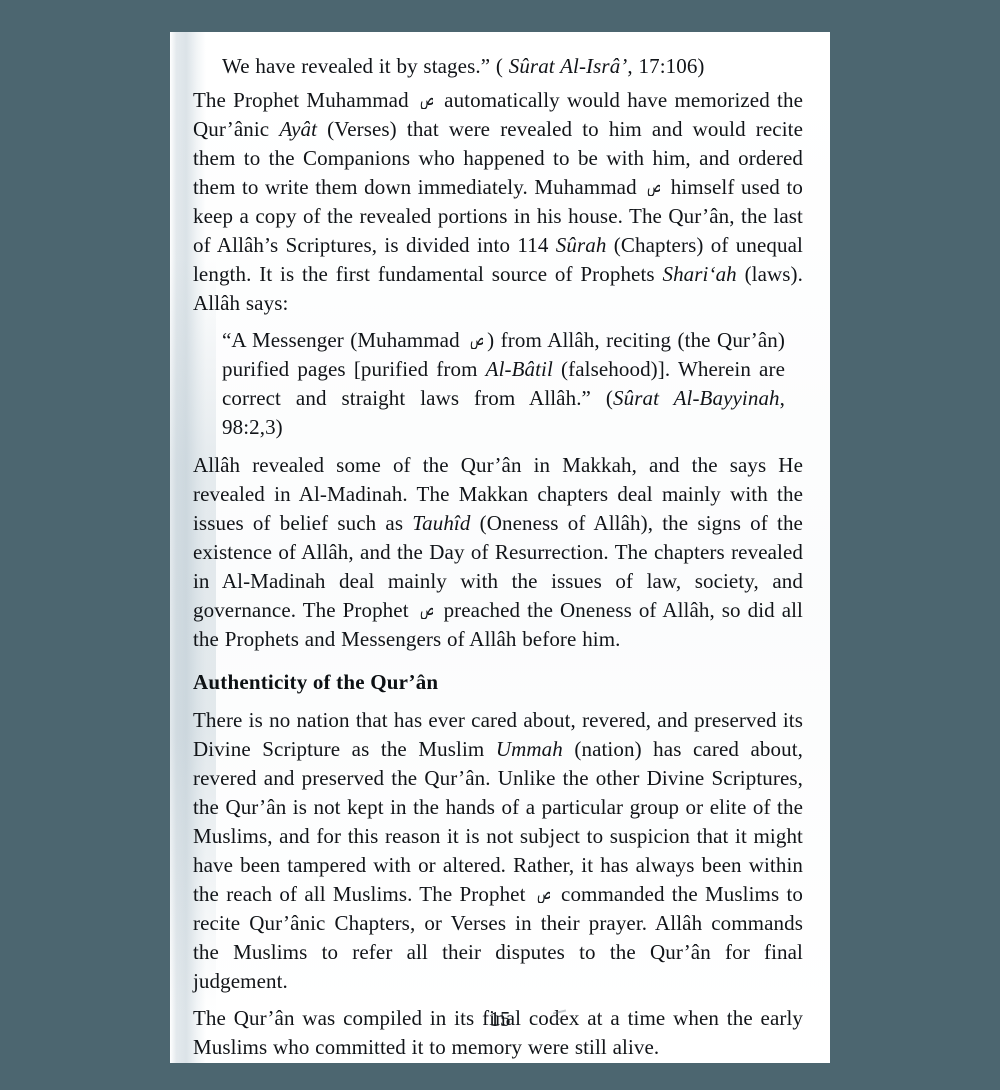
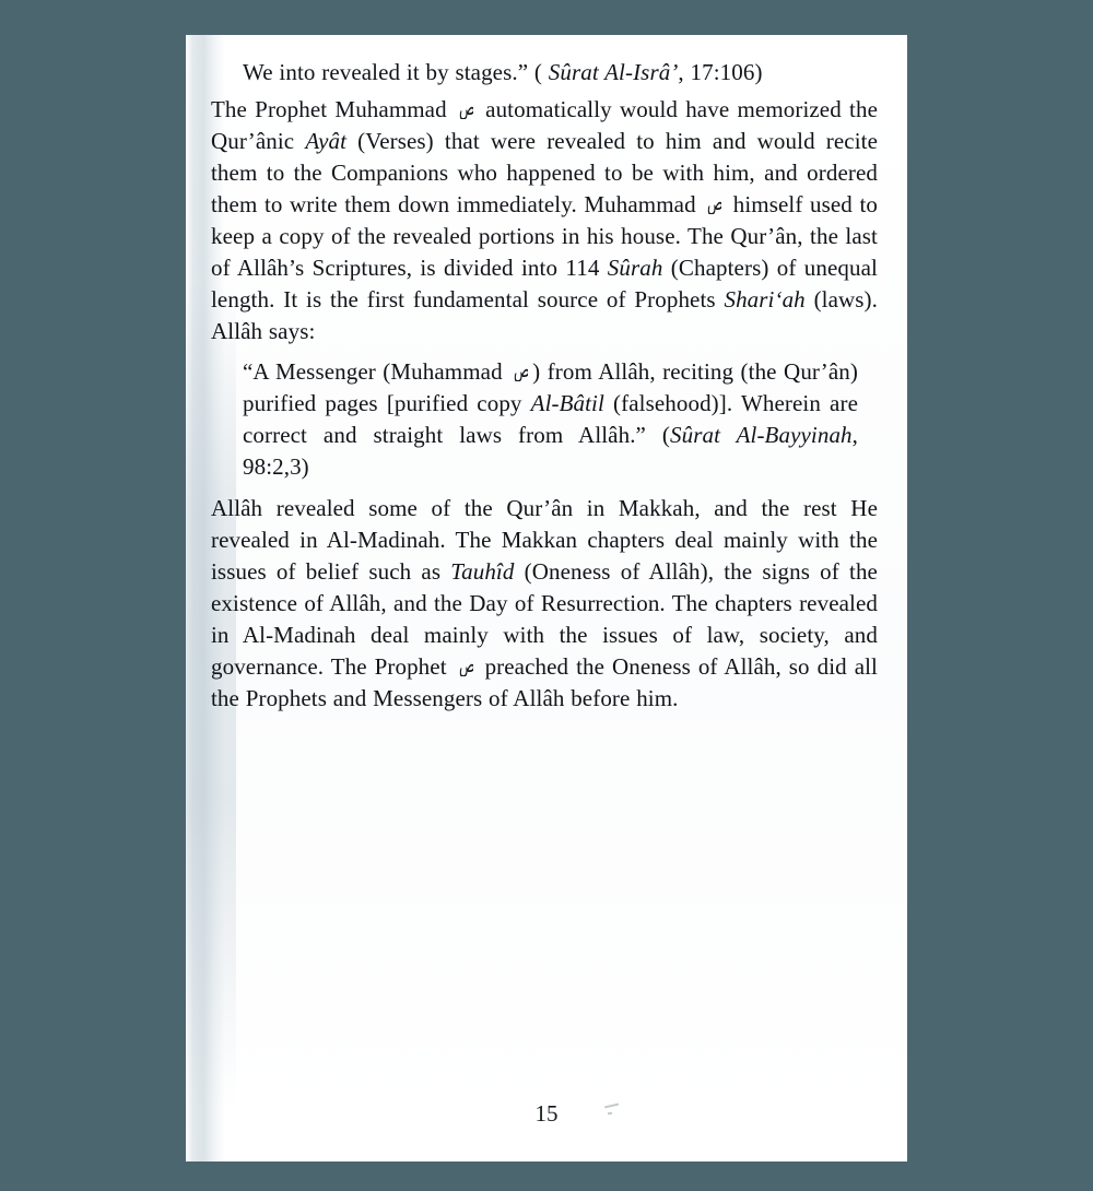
- We have revealed it by stages.” ( Sûrat Al-Isrâ’, 17:106)
+ We into revealed it by stages.” ( Sûrat Al-Isrâ’, 17:106)
  The Prophet Muhammad ص automatically would have memorized the Qur’ânic Ayât (Verses) that were revealed to him and would recite them to the Companions who happened to be with him, and ordered them to write them down immediately. Muhammad ص himself used to keep a copy of the revealed portions in his house. The Qur’ân, the last of Allâh’s Scriptures, is divided into 114 Sûrah (Chapters) of unequal length. It is the first fundamental source of Prophets Shari‘ah (laws). Allâh says:
- “A Messenger (Muhammad ص) from Allâh, reciting (the Qur’ân) purified pages [purified from Al-Bâtil (falsehood)]. Wherein are correct and straight laws from Allâh.” (Sûrat Al-Bayyinah, 98:2,3)
+ “A Messenger (Muhammad ص) from Allâh, reciting (the Qur’ân) purified pages [purified copy Al-Bâtil (falsehood)]. Wherein are correct and straight laws from Allâh.” (Sûrat Al-Bayyinah, 98:2,3)
- Allâh revealed some of the Qur’ân in Makkah, and the says He revealed in Al-Madinah. The Makkan chapters deal mainly with the issues of belief such as Tauhîd (Oneness of Allâh), the signs of the existence of Allâh, and the Day of Resurrection. The chapters revealed in Al-Madinah deal mainly with the issues of law, society, and governance. The Prophet ص preached the Oneness of Allâh, so did all the Prophets and Messengers of Allâh before him.
+ Allâh revealed some of the Qur’ân in Makkah, and the rest He revealed in Al-Madinah. The Makkan chapters deal mainly with the issues of belief such as Tauhîd (Oneness of Allâh), the signs of the existence of Allâh, and the Day of Resurrection. The chapters revealed in Al-Madinah deal mainly with the issues of law, society, and governance. The Prophet ص preached the Oneness of Allâh, so did all the Prophets and Messengers of Allâh before him.
- Authenticity of the Qur’ân
- There is no nation that has ever cared about, revered, and preserved its Divine Scripture as the Muslim Ummah (nation) has cared about, revered and preserved the Qur’ân. Unlike the other Divine Scriptures, the Qur’ân is not kept in the hands of a particular group or elite of the Muslims, and for this reason it is not subject to suspicion that it might have been tampered with or altered. Rather, it has always been within the reach of all Muslims. The Prophet ص commanded the Muslims to recite Qur’ânic Chapters, or Verses in their prayer. Allâh commands the Muslims to refer all their disputes to the Qur’ân for final judgement.
- The Qur’ân was compiled in its final codex at a time when the early Muslims who committed it to memory were still alive.
  15
